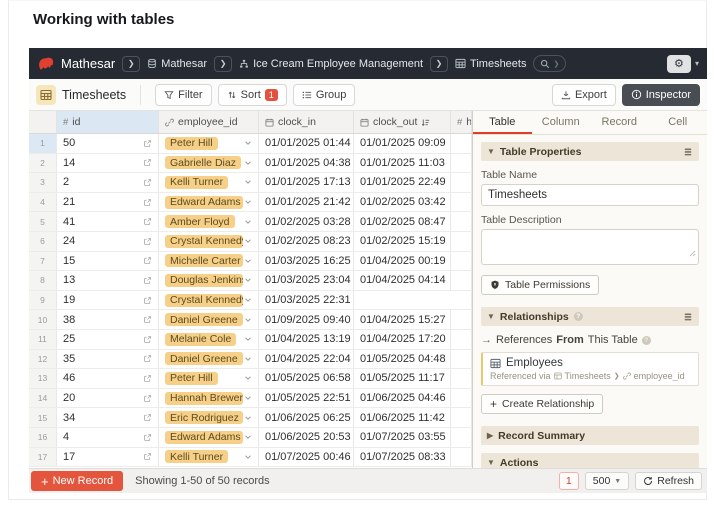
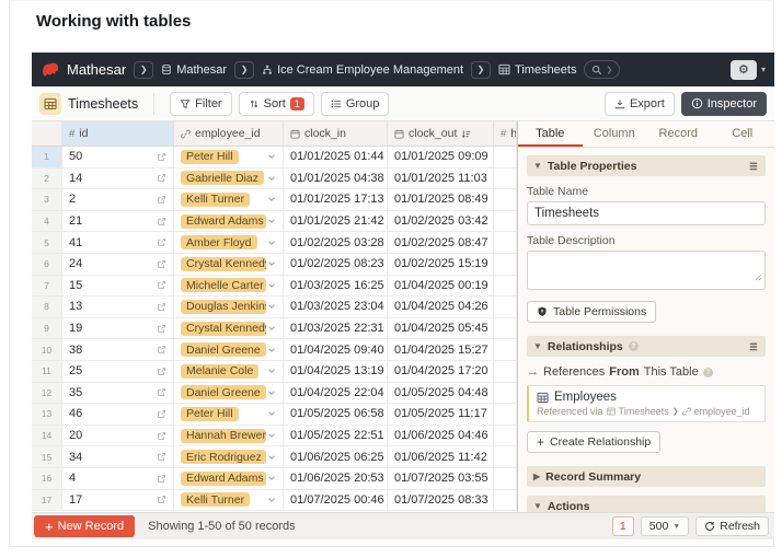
  Working with tables
  Mathesar
  ❯
  Mathesar
  ❯
  Ice Cream Employee Management
  ❯
  Timesheets
  ⚙
  ▾
  Timesheets
  Filter
  Sort
  1
  Group
  Export
  Inspector
  #
  id
  employee_id
  clock_in
  clock_out
  #
  1
  50
  Peter Hill
  01/01/2025 01:44
  01/01/2025 09:09
  2
  14
  Gabrielle Diaz
  01/01/2025 04:38
  01/01/2025 11:03
  3
  2
  Kelli Turner
  01/01/2025 17:13
- 01/01/2025 22:49
+ 01/01/2025 08:49
  4
  21
  Edward Adams
  01/01/2025 21:42
  01/02/2025 03:42
  5
  41
  Amber Floyd
  01/02/2025 03:28
  01/02/2025 08:47
  6
  24
  Crystal Kenned
  01/02/2025 08:23
  01/02/2025 15:19
  7
  15
  Michelle Carter
  01/03/2025 16:25
  01/04/2025 00:19
  8
  13
  Douglas Jenkin
  01/03/2025 23:04
- 01/04/2025 04:14
+ 01/04/2025 04:26
  9
  19
  Crystal Kenned
  01/03/2025 22:31
+ 01/04/2025 05:45
  10
  38
  Daniel Greene
- 01/09/2025 09:40
+ 01/04/2025 09:40
  01/04/2025 15:27
  11
  25
  Melanie Cole
  01/04/2025 13:19
  01/04/2025 17:20
  12
  35
  Daniel Greene
  01/04/2025 22:04
  01/05/2025 04:48
  13
  46
  Peter Hill
  01/05/2025 06:58
  01/05/2025 11:17
  14
  20
  Hannah Brewer
  01/05/2025 22:51
  01/06/2025 04:46
  15
  34
  Eric Rodriguez
  01/06/2025 06:25
  01/06/2025 11:42
  16
  4
  Edward Adams
  01/06/2025 20:53
  01/07/2025 03:55
  17
  17
  Kelli Turner
  01/07/2025 00:46
  01/07/2025 08:33
  Table
  Column
  Record
  Cell
  ▼
  Table Properties
  Table Name
  Timesheets
  Table Description
  Table Permissions
  ▼
  Relationships
  →
  References
  From
  This Table
  Employees
  Referenced via
  Timesheets
  employee_id
  +
  Create Relationship
  ▶
  Record Summary
  ▼
  Actions
  +
  New Record
  Showing 1-50 of 50 records
  1
  500
  Refresh
